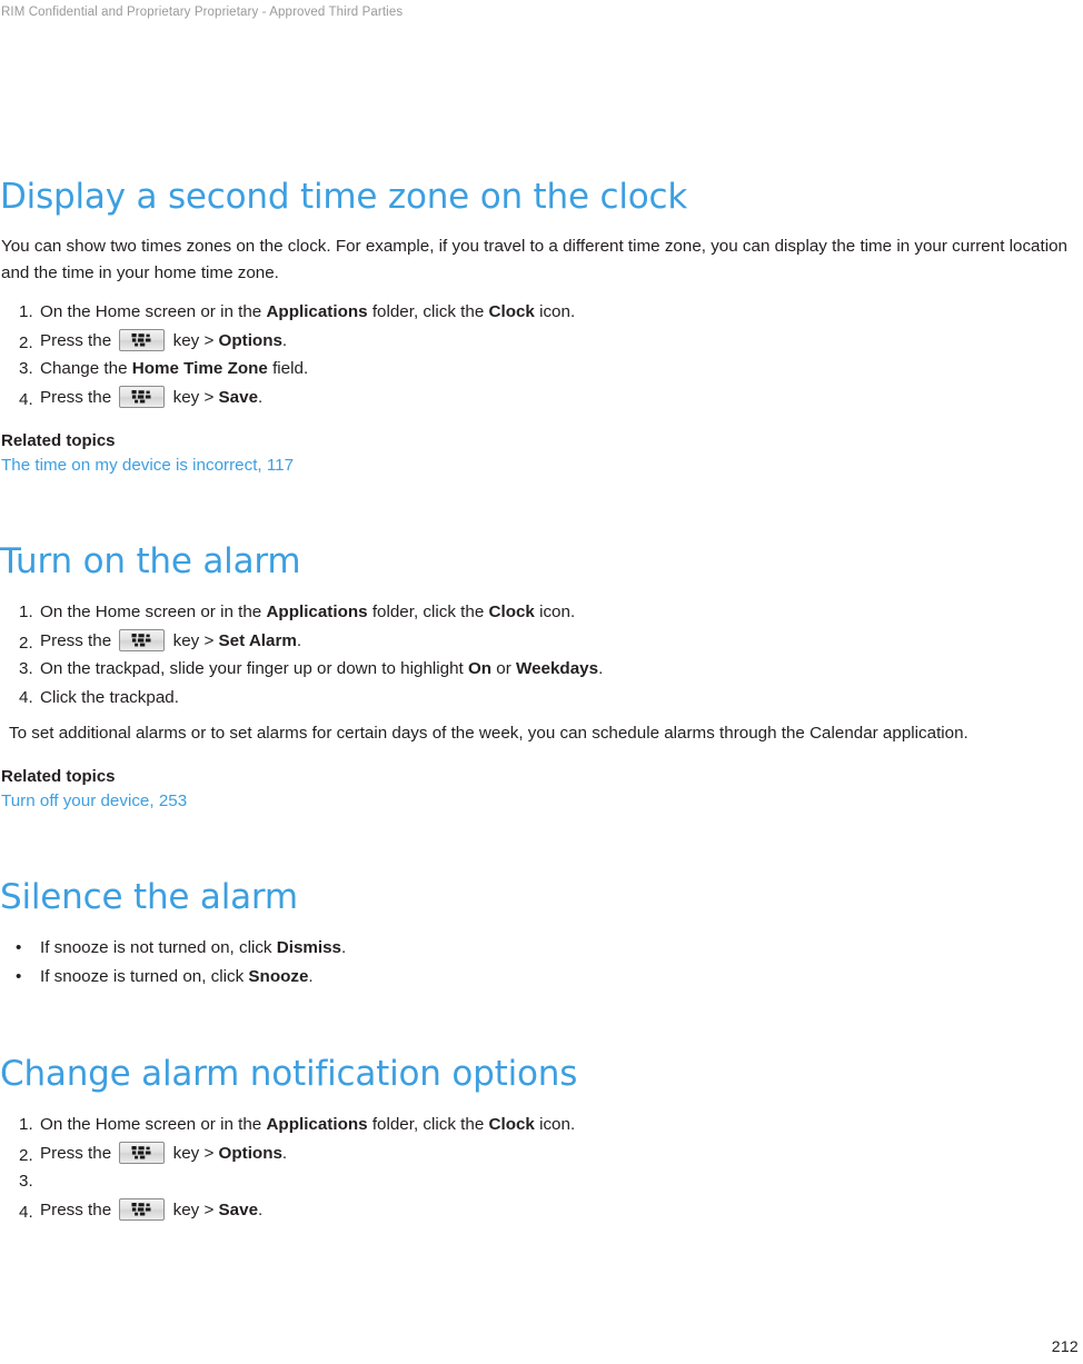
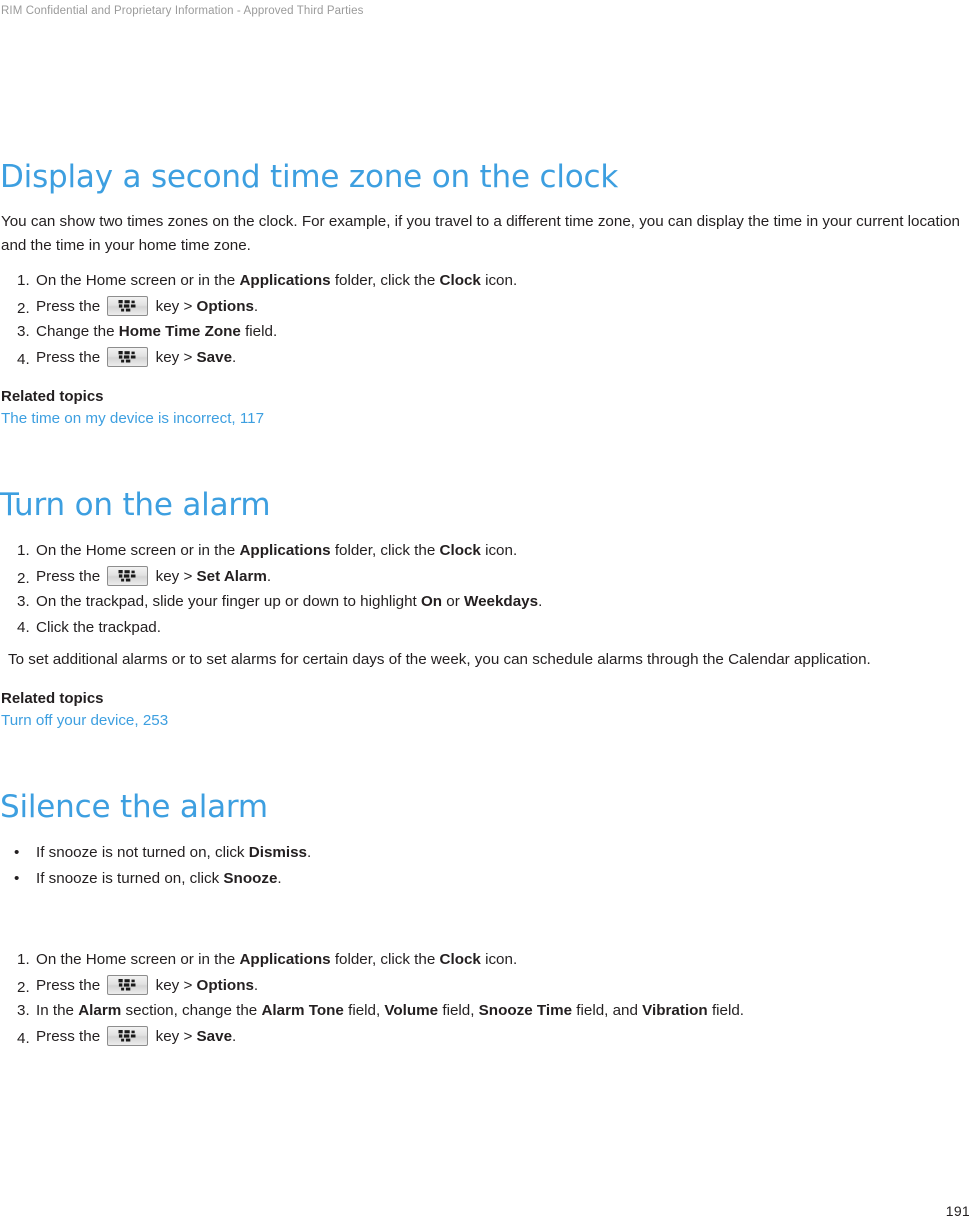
- RIM Confidential and Proprietary Proprietary - Approved Third Parties
+ RIM Confidential and Proprietary Information - Approved Third Parties
  Display a second time zone on the clock
  You can show two times zones on the clock. For example, if you travel to a different time zone, you can display the time in your current location and the time in your home time zone.
  1.
  On the Home screen or in the Applications folder, click the Clock icon.
  2.
  Press the key > Options.
  3.
  Change the Home Time Zone field.
  4.
  Press the key > Save.
  Related topics
  The time on my device is incorrect, 117
  Turn on the alarm
  1.
  On the Home screen or in the Applications folder, click the Clock icon.
  2.
  Press the key > Set Alarm.
  3.
  On the trackpad, slide your finger up or down to highlight On or Weekdays.
  4.
  Click the trackpad.
  To set additional alarms or to set alarms for certain days of the week, you can schedule alarms through the Calendar application.
  Related topics
  Turn off your device, 253
  Silence the alarm
  •
  If snooze is not turned on, click Dismiss.
  •
  If snooze is turned on, click Snooze.
- Change alarm notification options
  1.
  On the Home screen or in the Applications folder, click the Clock icon.
  2.
  Press the key > Options.
  3.
+ In the Alarm section, change the Alarm Tone field, Volume field, Snooze Time field, and Vibration field.
  4.
  Press the key > Save.
- 212
+ 191
